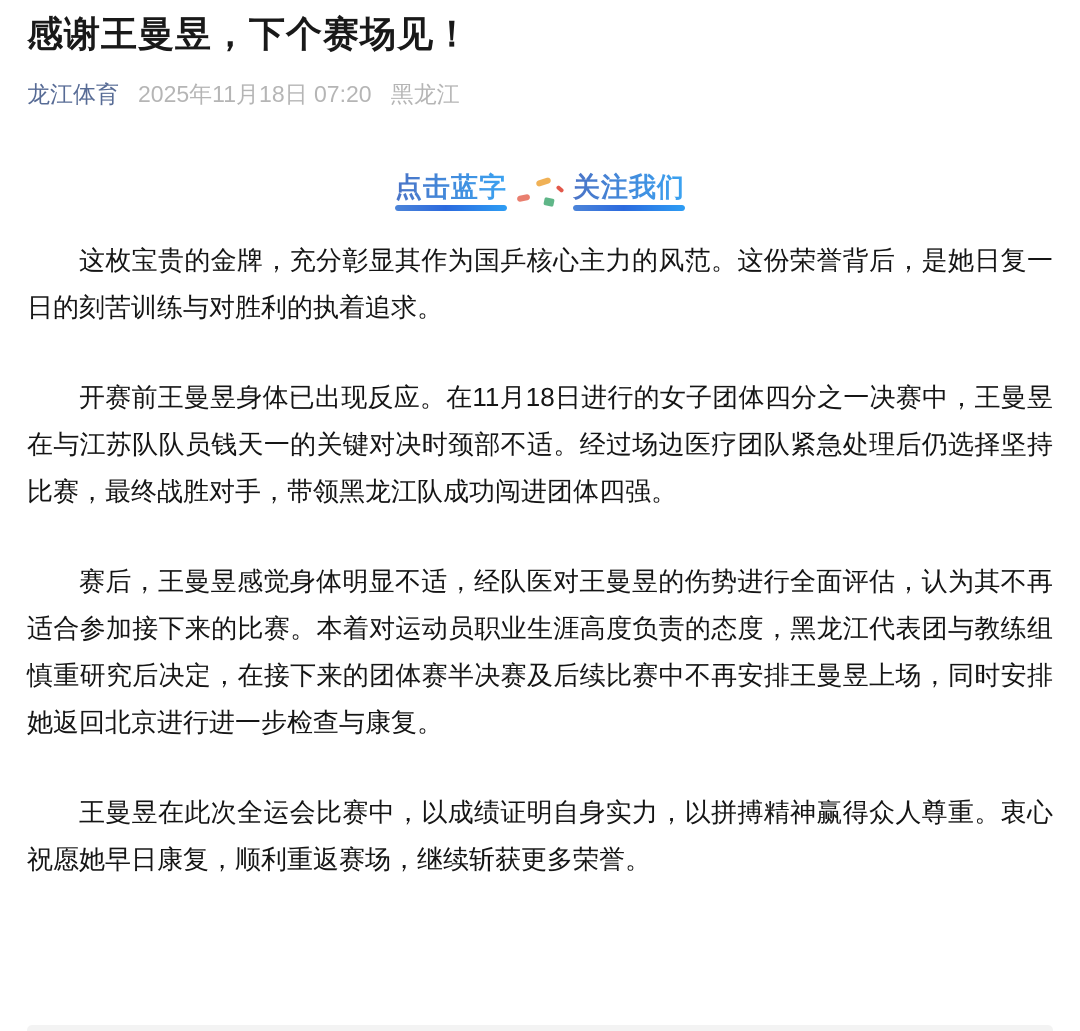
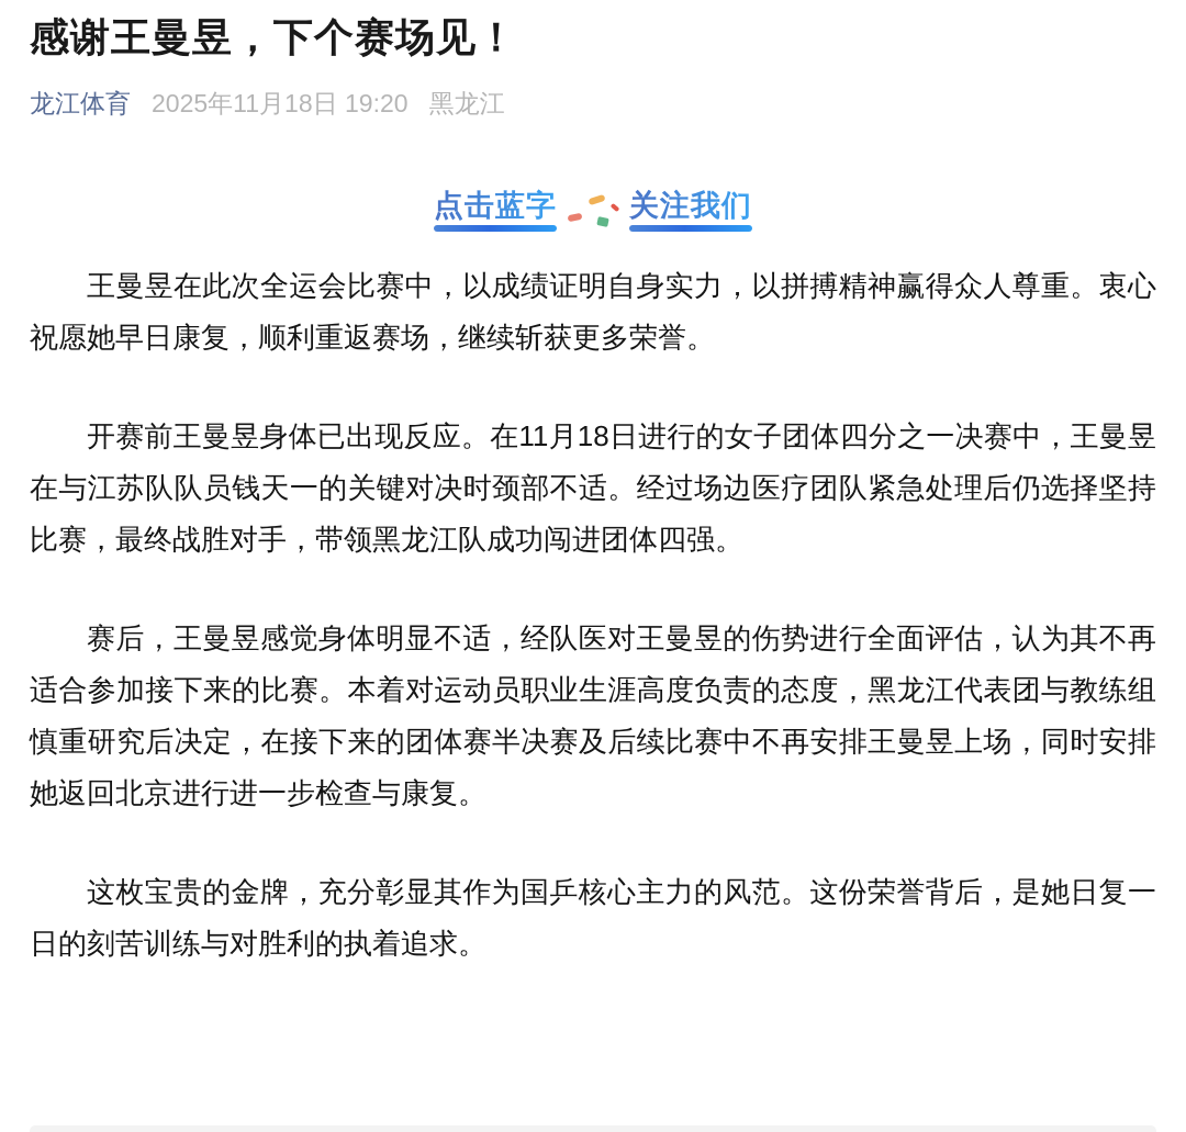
  感谢王曼昱，下个赛场见！
  龙江体育
- 2025年11月18日 07:20
+ 2025年11月18日 19:20
  黑龙江
  点击蓝字
  关注我们
- 这枚宝贵的金牌，充分彰显其作为国乒核心主力的风范。这份荣誉背后，是她日复一日的刻苦训练与对胜利的执着追求。
+ 王曼昱在此次全运会比赛中，以成绩证明自身实力，以拼搏精神赢得众人尊重。衷心祝愿她早日康复，顺利重返赛场，继续斩获更多荣誉。
  开赛前王曼昱身体已出现反应。在11月18日进行的女子团体四分之一决赛中，王曼昱在与江苏队队员钱天一的关键对决时颈部不适。经过场边医疗团队紧急处理后仍选择坚持比赛，最终战胜对手，带领黑龙江队成功闯进团体四强。
  赛后，王曼昱感觉身体明显不适，经队医对王曼昱的伤势进行全面评估，认为其不再适合参加接下来的比赛。本着对运动员职业生涯高度负责的态度，黑龙江代表团与教练组慎重研究后决定，在接下来的团体赛半决赛及后续比赛中不再安排王曼昱上场，同时安排她返回北京进行进一步检查与康复。
- 王曼昱在此次全运会比赛中，以成绩证明自身实力，以拼搏精神赢得众人尊重。衷心祝愿她早日康复，顺利重返赛场，继续斩获更多荣誉。
+ 这枚宝贵的金牌，充分彰显其作为国乒核心主力的风范。这份荣誉背后，是她日复一日的刻苦训练与对胜利的执着追求。
